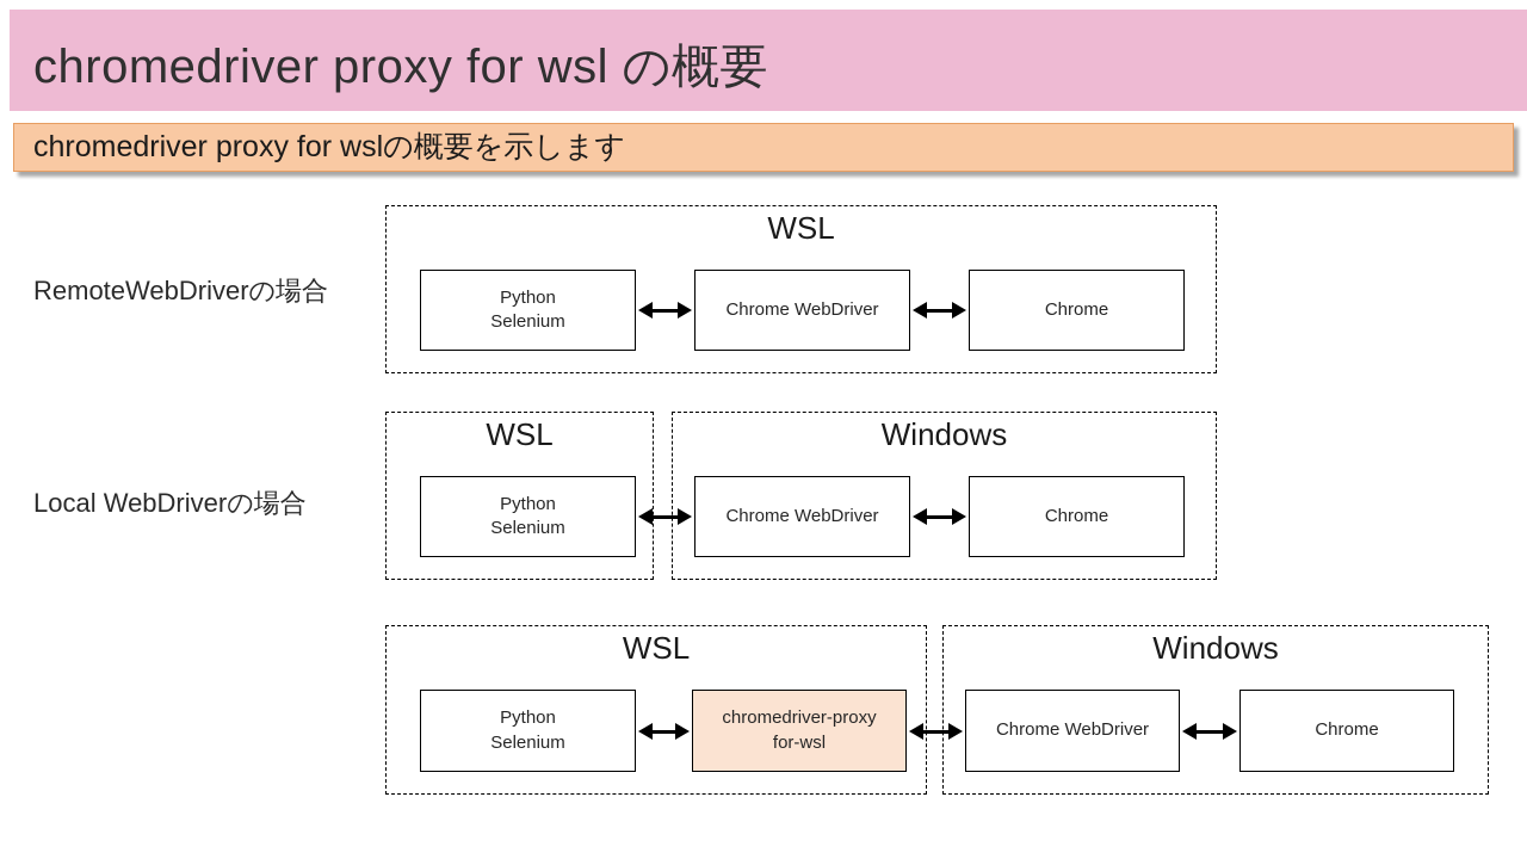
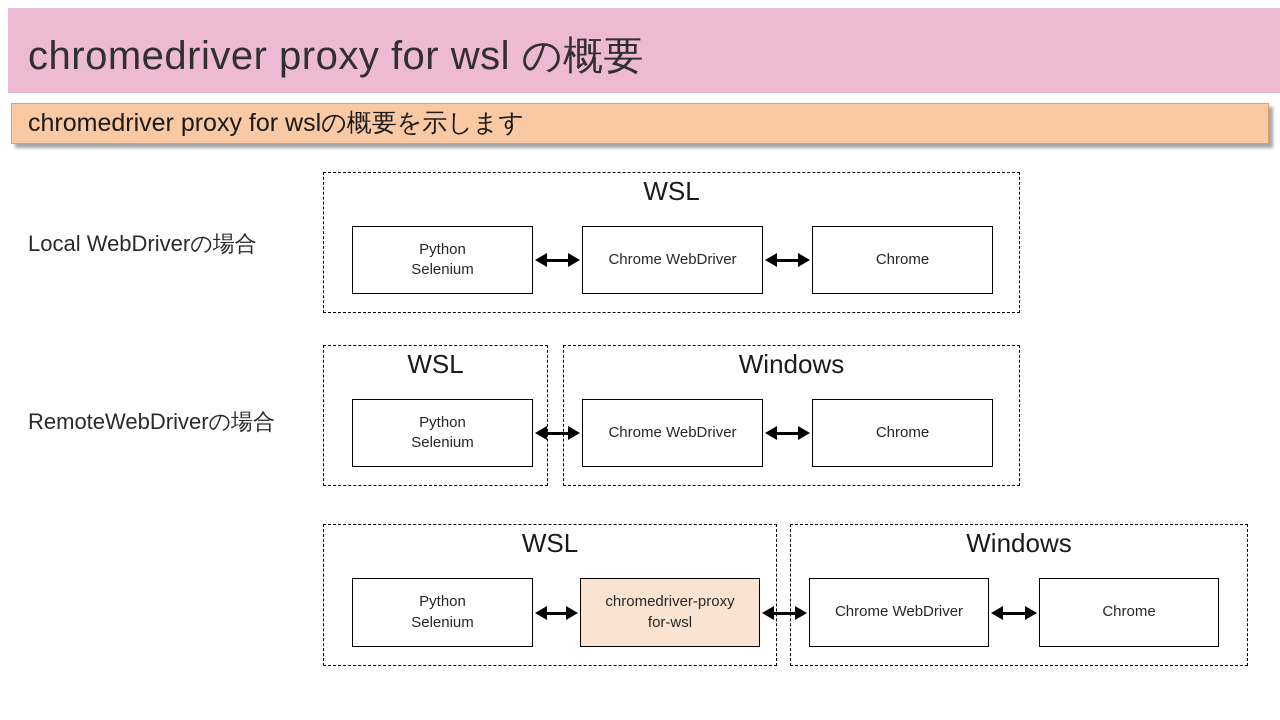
  chromedriver proxy for wsl の概要
  chromedriver proxy for wslの概要を示します
- RemoteWebDriverの場合
+ Local WebDriverの場合
  WSL
  Python
  Selenium
  Chrome WebDriver
  Chrome
- Local WebDriverの場合
+ RemoteWebDriverの場合
  WSL
  Windows
  Python
  Selenium
  Chrome WebDriver
  Chrome
  WSL
  Windows
  Python
  Selenium
  chromedriver-proxy
  for-wsl
  Chrome WebDriver
  Chrome
